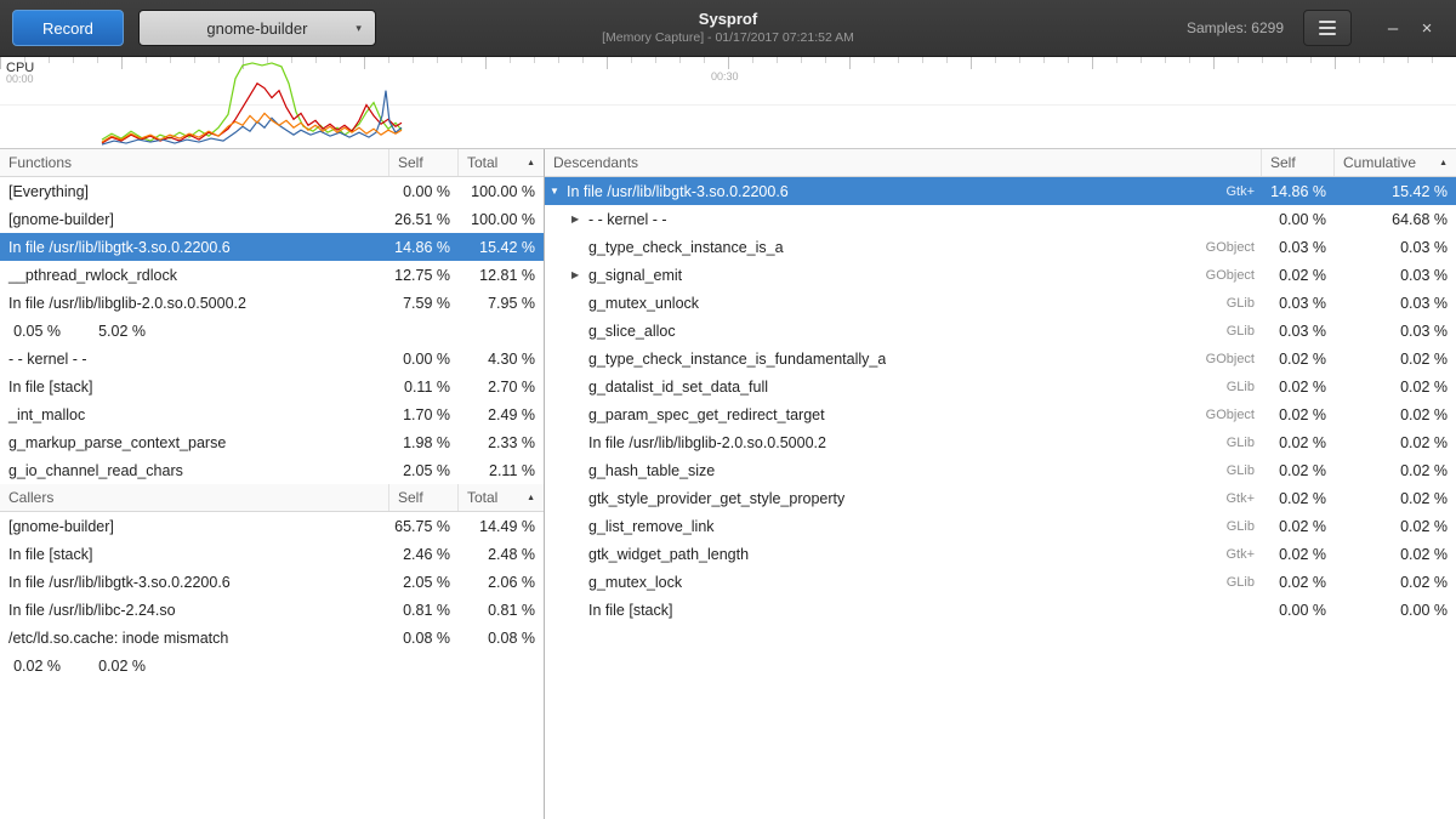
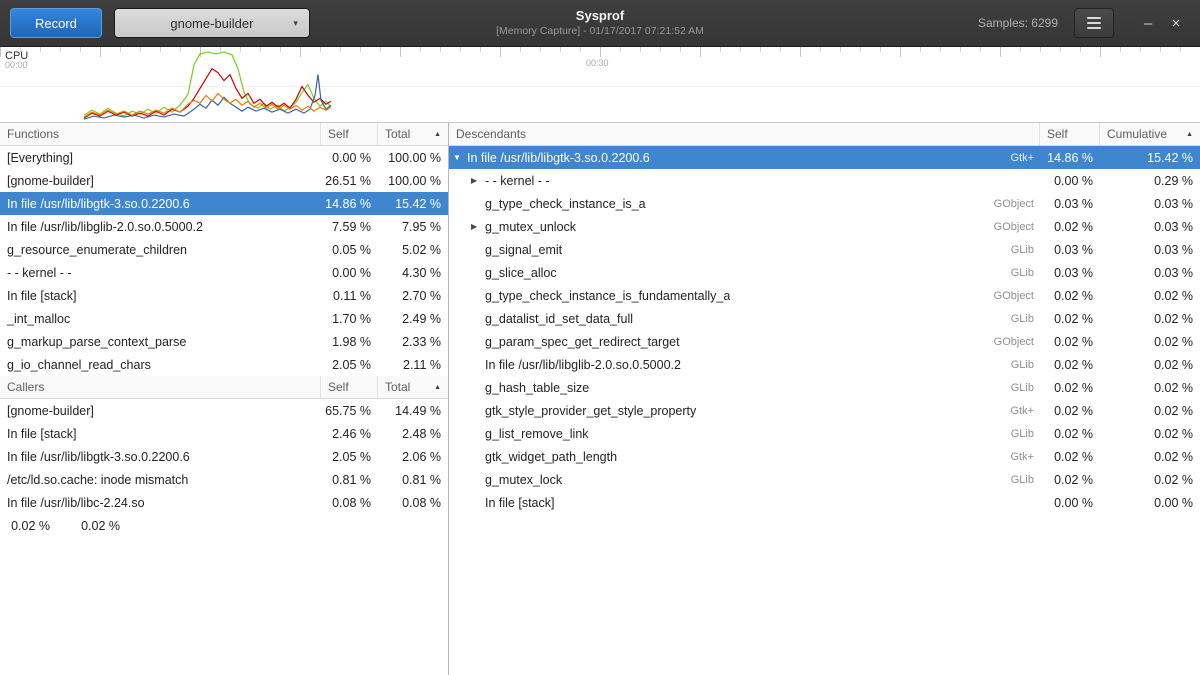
  Record
  gnome-builder
  ▾
  Sysprof
  [Memory Capture] - 01/17/2017 07:21:52 AM
  Samples: 6299
  –
  ×
  CPU
  00:00
  00:30
  Functions
  Self
  Total
  [Everything]
  0.00 %
  100.00 %
  [gnome-builder]
  26.51 %
  100.00 %
  In file /usr/lib/libgtk-3.so.0.2200.6
  14.86 %
  15.42 %
- __pthread_rwlock_rdlock
- 12.75 %
- 12.81 %
  In file /usr/lib/libglib-2.0.so.0.5000.2
  7.59 %
  7.95 %
+ g_resource_enumerate_children
  0.05 %
  5.02 %
  - - kernel - -
  0.00 %
  4.30 %
  In file [stack]
  0.11 %
  2.70 %
  _int_malloc
  1.70 %
  2.49 %
  g_markup_parse_context_parse
  1.98 %
  2.33 %
  g_io_channel_read_chars
  2.05 %
  2.11 %
  Callers
  Self
  Total
  [gnome-builder]
  65.75 %
  14.49 %
  In file [stack]
  2.46 %
  2.48 %
  In file /usr/lib/libgtk-3.so.0.2200.6
  2.05 %
  2.06 %
- In file /usr/lib/libc-2.24.so
+ /etc/ld.so.cache: inode mismatch
  0.81 %
  0.81 %
- /etc/ld.so.cache: inode mismatch
+ In file /usr/lib/libc-2.24.so
  0.08 %
  0.08 %
  0.02 %
  0.02 %
  Descendants
  Self
  Cumulative
  ▼
  In file /usr/lib/libgtk-3.so.0.2200.6
  Gtk+
  14.86 %
  15.42 %
  ▶
  - - kernel - -
  0.00 %
- 64.68 %
+ 0.29 %
  g_type_check_instance_is_a
  GObject
  0.03 %
  0.03 %
  ▶
- g_signal_emit
+ g_mutex_unlock
  GObject
  0.02 %
  0.03 %
- g_mutex_unlock
+ g_signal_emit
  GLib
  0.03 %
  0.03 %
  g_slice_alloc
  GLib
  0.03 %
  0.03 %
  g_type_check_instance_is_fundamentally_a
  GObject
  0.02 %
  0.02 %
  g_datalist_id_set_data_full
  GLib
  0.02 %
  0.02 %
  g_param_spec_get_redirect_target
  GObject
  0.02 %
  0.02 %
  In file /usr/lib/libglib-2.0.so.0.5000.2
  GLib
  0.02 %
  0.02 %
  g_hash_table_size
  GLib
  0.02 %
  0.02 %
  gtk_style_provider_get_style_property
  Gtk+
  0.02 %
  0.02 %
  g_list_remove_link
  GLib
  0.02 %
  0.02 %
  gtk_widget_path_length
  Gtk+
  0.02 %
  0.02 %
  g_mutex_lock
  GLib
  0.02 %
  0.02 %
  In file [stack]
  0.00 %
  0.00 %
